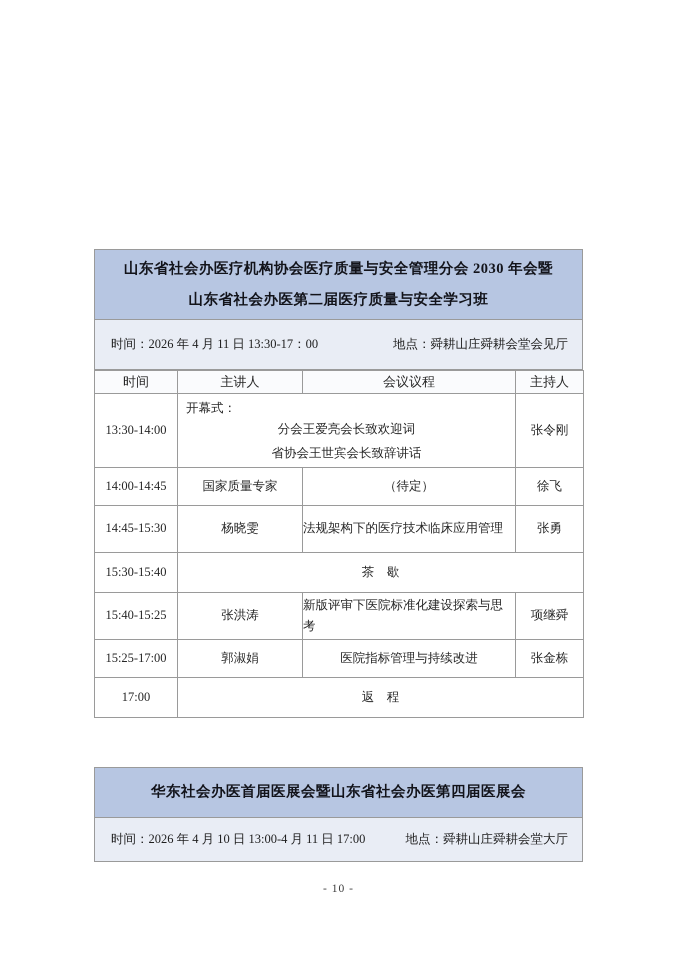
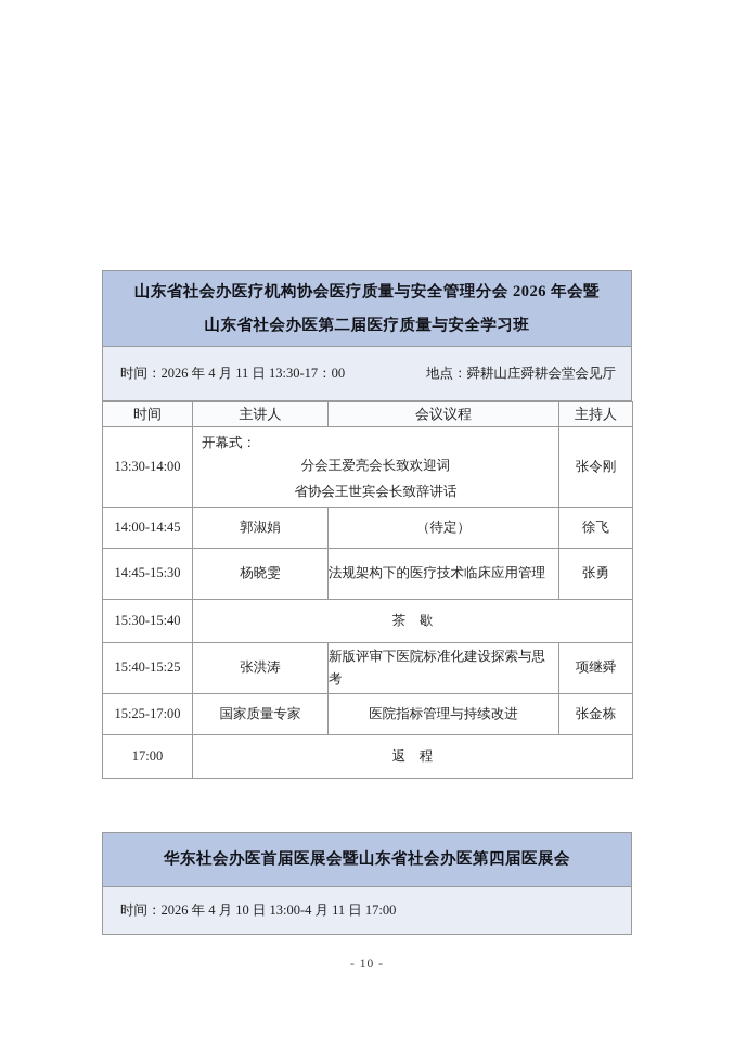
- 山东省社会办医疗机构协会医疗质量与安全管理分会 2030 年会暨
+ 山东省社会办医疗机构协会医疗质量与安全管理分会 2026 年会暨
  山东省社会办医第二届医疗质量与安全学习班
  时间：2026 年 4 月 11 日 13:30-17：00
  地点：舜耕山庄舜耕会堂会见厅
  时间	主讲人	会议议程	主持人
  13:30-14:00	开幕式： 分会王爱亮会长致欢迎词 省协会王世宾会长致辞讲话	张令刚
- 14:00-14:45	国家质量专家	（待定）	徐飞
+ 14:00-14:45	郭淑娟	（待定）	徐飞
  14:45-15:30	杨晓雯	法规架构下的医疗技术临床应用管理	张勇
  15:30-15:40	茶 歇
  15:40-15:25	张洪涛	新版评审下医院标准化建设探索与思考	项继舜
- 15:25-17:00	郭淑娟	医院指标管理与持续改进	张金栋
+ 15:25-17:00	国家质量专家	医院指标管理与持续改进	张金栋
  17:00	返 程
  华东社会办医首届医展会暨山东省社会办医第四届医展会
  时间：2026 年 4 月 10 日 13:00-4 月 11 日 17:00
- 地点：舜耕山庄舜耕会堂大厅
  - 10 -
